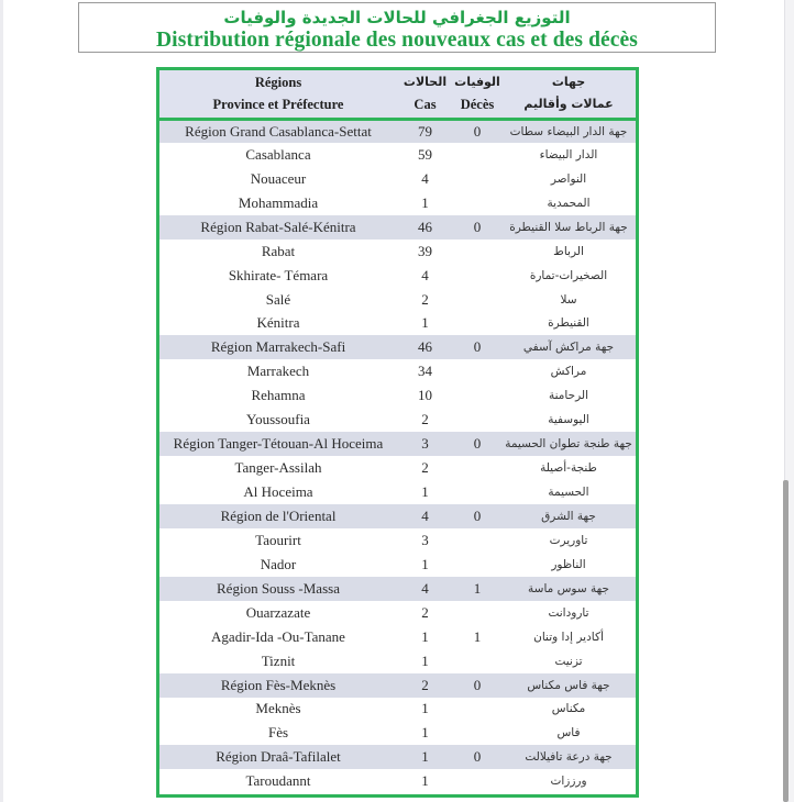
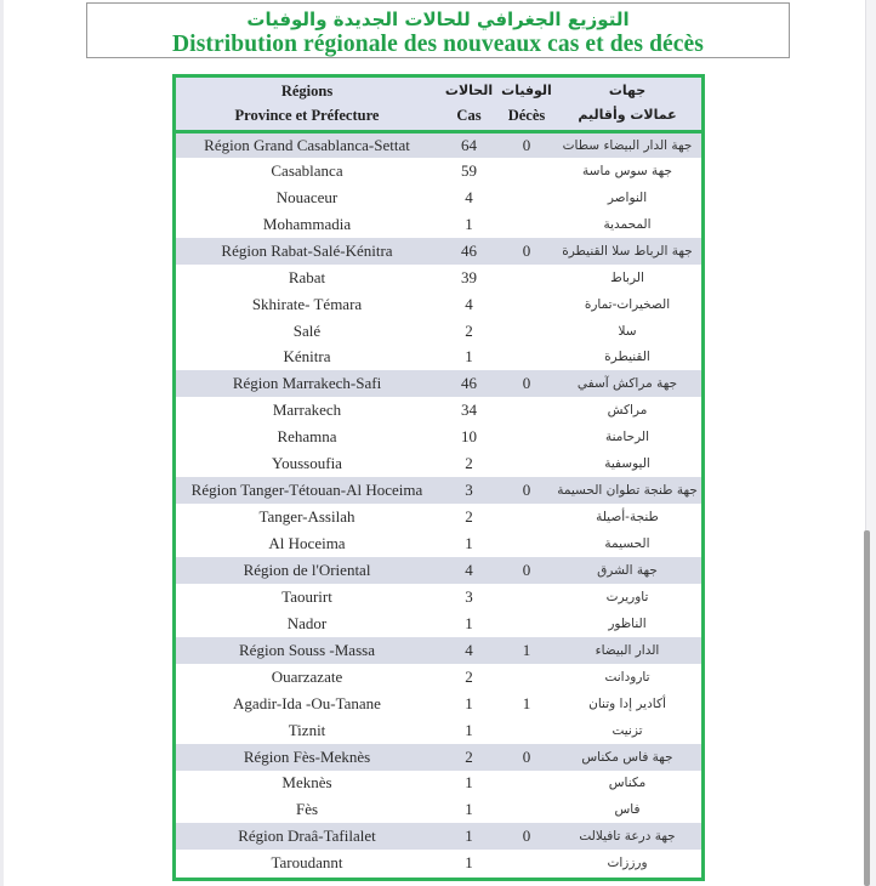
  التوزيع الجغرافي للحالات الجديدة والوفيات
  Distribution régionale des nouveaux cas et des décès
  Régions Province et Préfecture	الحالات Cas	الوفيات Décès	جهات عمالات وأقاليم
- Région Grand Casablanca-Settat	79	0	جهة الدار البيضاء سطات
+ Région Grand Casablanca-Settat	64	0	جهة الدار البيضاء سطات
- Casablanca	59		الدار البيضاء
+ Casablanca	59		جهة سوس ماسة
  Nouaceur	4		النواصر
  Mohammadia	1		المحمدية
  Région Rabat-Salé-Kénitra	46	0	جهة الرباط سلا القنيطرة
  Rabat	39		الرباط
  Skhirate- Témara	4		الصخيرات-تمارة
  Salé	2		سلا
  Kénitra	1		القنيطرة
  Région Marrakech-Safi	46	0	جهة مراكش آسفي
  Marrakech	34		مراكش
  Rehamna	10		الرحامنة
  Youssoufia	2		اليوسفية
  Région Tanger-Tétouan-Al Hoceima	3	0	جهة طنجة تطوان الحسيمة
  Tanger-Assilah	2		طنجة-أصيلة
  Al Hoceima	1		الحسيمة
  Région de l'Oriental	4	0	جهة الشرق
  Taourirt	3		تاوريرت
  Nador	1		الناظور
- Région Souss -Massa	4	1	جهة سوس ماسة
+ Région Souss -Massa	4	1	الدار البيضاء
  Ouarzazate	2		تارودانت
  Agadir-Ida -Ou-Tanane	1	1	أكادير إدا وتنان
  Tiznit	1		تزنيت
  Région Fès-Meknès	2	0	جهة فاس مكناس
  Meknès	1		مكناس
  Fès	1		فاس
  Région Draâ-Tafilalet	1	0	جهة درعة تافيلالت
  Taroudannt	1		ورززات
